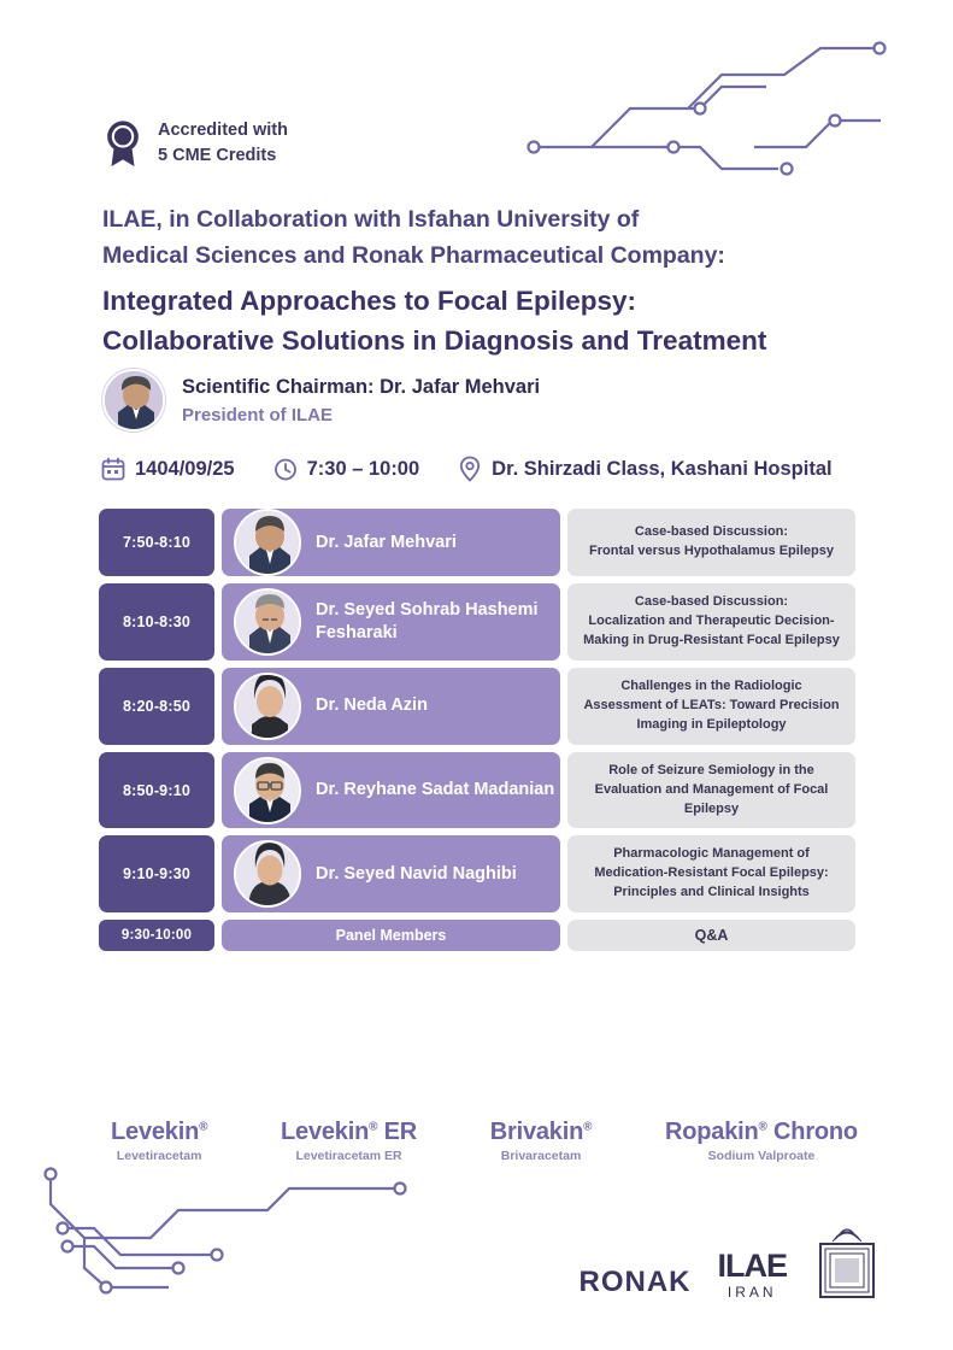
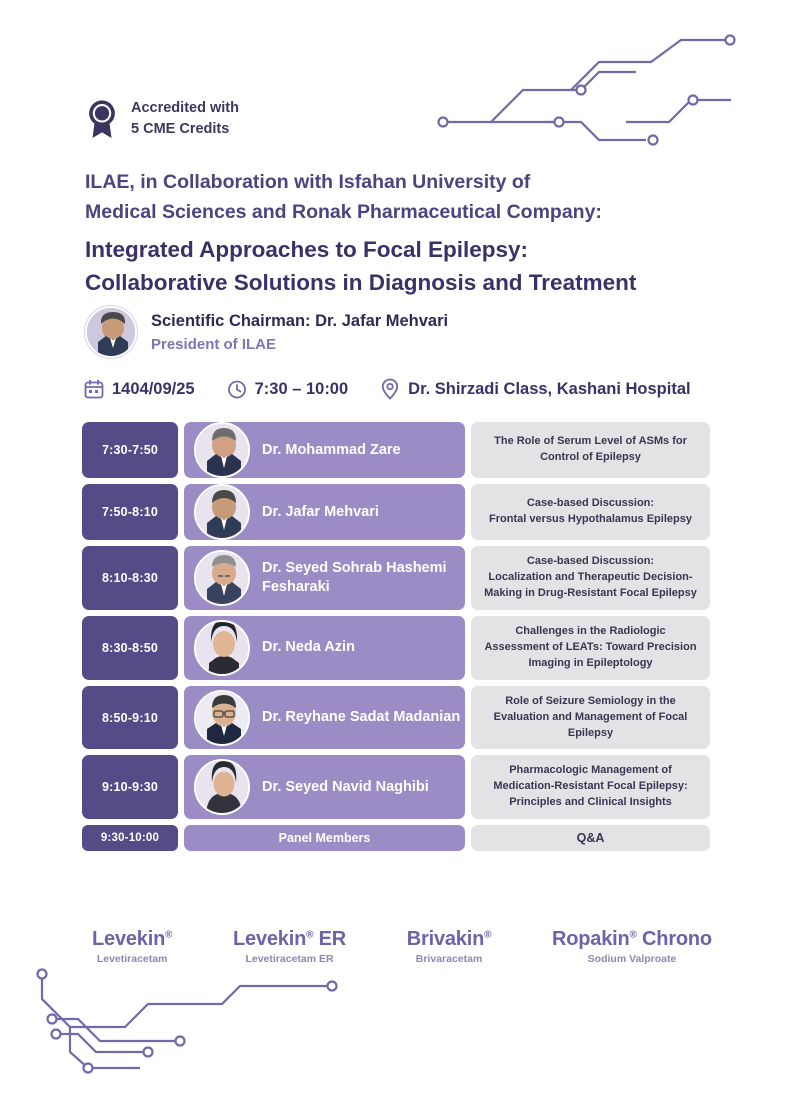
  Accredited with
  5 CME Credits
  ILAE, in Collaboration with Isfahan University of
  Medical Sciences and Ronak Pharmaceutical Company:
  Integrated Approaches to Focal Epilepsy:
  Collaborative Solutions in Diagnosis and Treatment
  Scientific Chairman: Dr. Jafar Mehvari
  President of ILAE
  1404/09/25
  7:30 – 10:00
  Dr. Shirzadi Class, Kashani Hospital
+ 7:30-7:50
+ Dr. Mohammad Zare
+ The Role of Serum Level of ASMs for Control of Epilepsy
  7:50-8:10
  Dr. Jafar Mehvari
  Case-based Discussion:
  Frontal versus Hypothalamus Epilepsy
  8:10-8:30
  Dr. Seyed Sohrab Hashemi Fesharaki
  Case-based Discussion:
  Localization and Therapeutic Decision-Making in Drug-Resistant Focal Epilepsy
- 8:20-8:50
+ 8:30-8:50
  Dr. Neda Azin
  Challenges in the Radiologic Assessment of LEATs: Toward Precision Imaging in Epileptology
  8:50-9:10
  Dr. Reyhane Sadat Madanian
  Role of Seizure Semiology in the Evaluation and Management of Focal Epilepsy
  9:10-9:30
  Dr. Seyed Navid Naghibi
  Pharmacologic Management of Medication-Resistant Focal Epilepsy: Principles and Clinical Insights
  9:30-10:00
  Panel Members
  Q&A
  Levekin®
  Levetiracetam
  Levekin® ER
  Levetiracetam ER
  Brivakin®
  Brivaracetam
  Ropakin® Chrono
  Sodium Valproate
- RONAK
- ILAE
- IRAN
